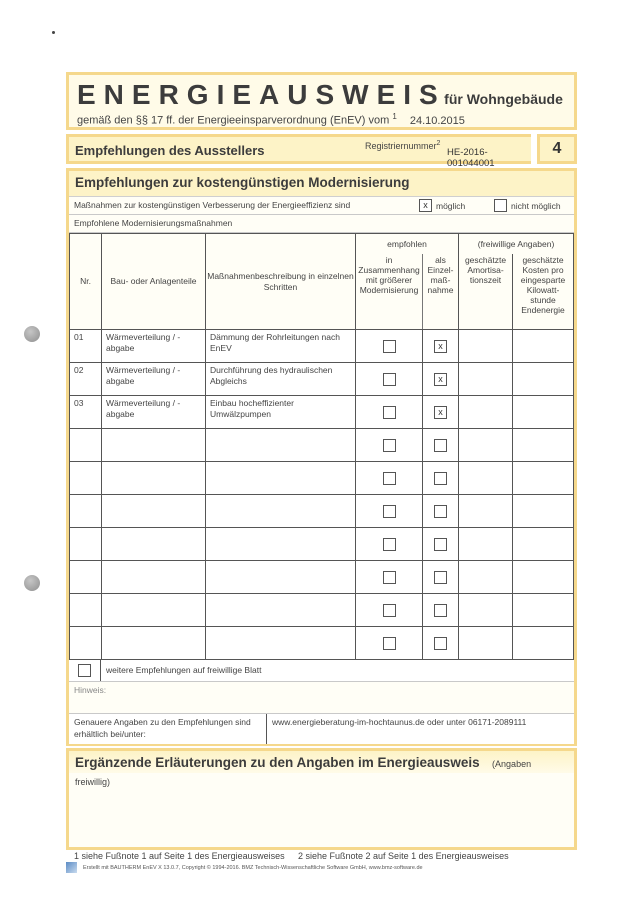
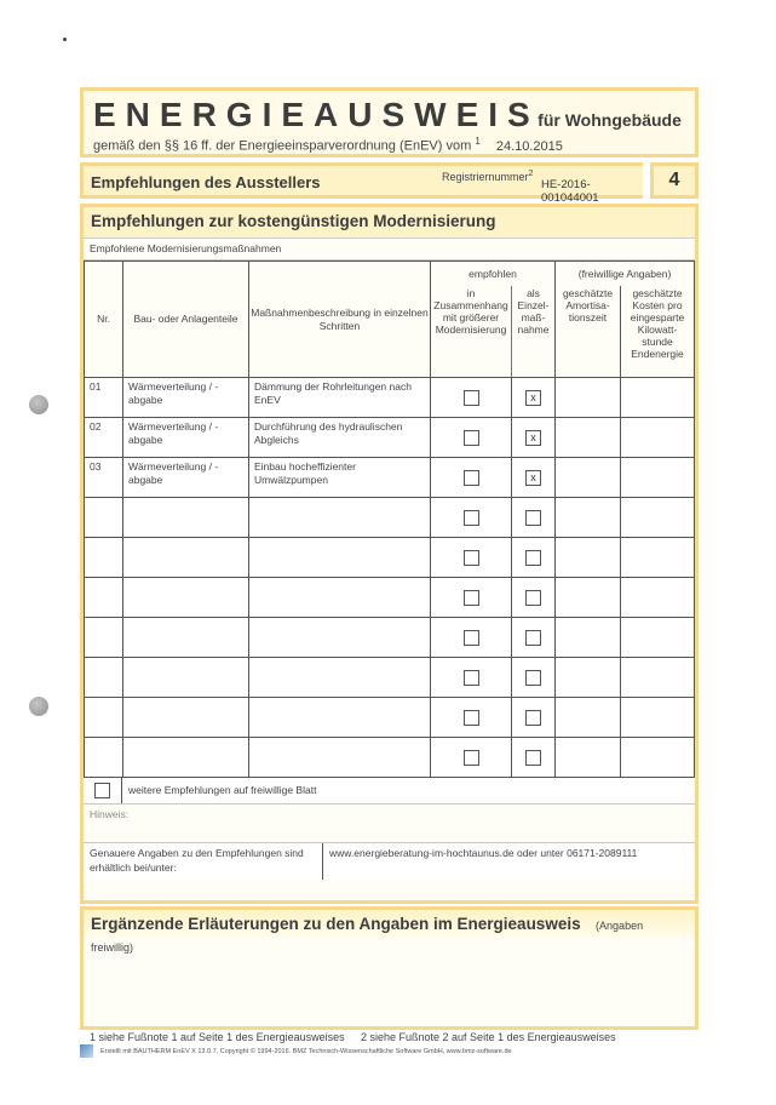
  ENERGIEAUSWEIS für Wohngebäude
- gemäß den §§ 17 ff. der Energieeinsparverordnung (EnEV) vom 1 24.10.2015
+ gemäß den §§ 16 ff. der Energieeinsparverordnung (EnEV) vom 1 24.10.2015
  Empfehlungen des Ausstellers
  Registriernummer
  HE-2016-001044001
  4
  Empfehlungen zur kostengünstigen Modernisierung
- Maßnahmen zur kostengünstigen Verbesserung der Energieeffizienz sind
- x möglich
- nicht möglich
  Empfohlene Modernisierungsmaßnahmen
  Nr.	Bau- oder Anlagenteile	Maßnahmenbeschreibung in einzelnen Schritten	empfohlen	(freiwillige Angaben)
  in Zusammenhang mit größerer Modernisierung	als Einzel-maß-nahme	geschätzte Amortisa-tionszeit	geschätzte Kosten pro eingesparte Kilowatt-stunde Endenergie
  01	Wärmeverteilung / -abgabe	Dämmung der Rohrleitungen nach EnEV		x
  02	Wärmeverteilung / -abgabe	Durchführung des hydraulischen Abgleichs		x
  03	Wärmeverteilung / -abgabe	Einbau hocheffizienter Umwälzpumpen		x
  weitere Empfehlungen auf freiwillige Blatt
  Hinweis:
  Genauere Angaben zu den Empfehlungen sind erhältlich bei/unter:
  www.energieberatung-im-hochtaunus.de oder unter 06171-2089111
  Ergänzende Erläuterungen zu den Angaben im Energieausweis (Angaben freiwillig)
  1 siehe Fußnote 1 auf Seite 1 des Energieausweises
  2 siehe Fußnote 2 auf Seite 1 des Energieausweises
